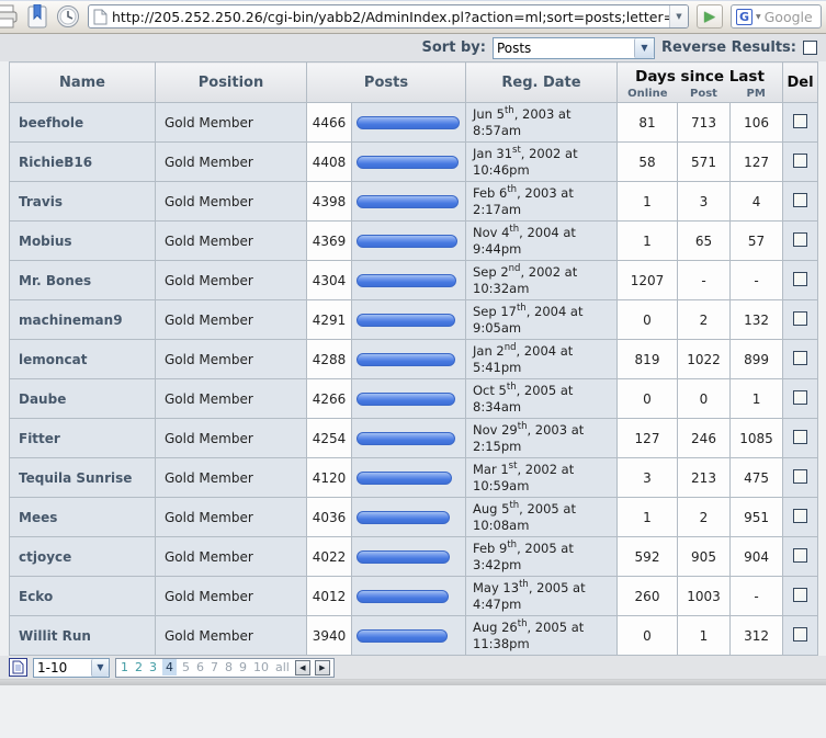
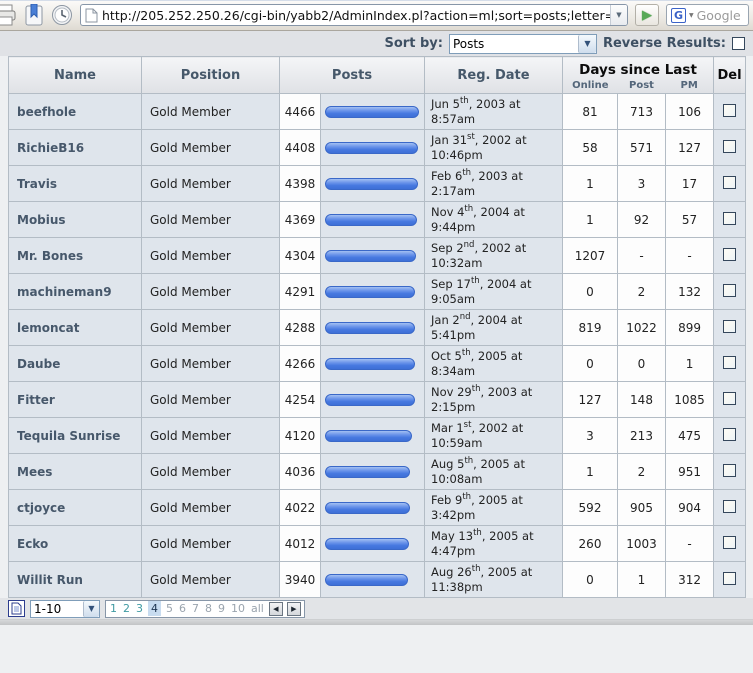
  http://205.252.250.26/cgi-bin/yabb2/AdminIndex.pl?action=ml;sort=posts;letter
  ▼
  ▶
  G
  Google
  Sort by:
  Posts
  ▼
  Reverse Results:
  Name	Position	Posts	Reg. Date	Days since Last Online Post PM	Del
  beefhole	Gold Member	4466		Jun 5th, 2003 at 8:57am	81	713	106
  RichieB16	Gold Member	4408		Jan 31st, 2002 at 10:46pm	58	571	127
- Travis	Gold Member	4398		Feb 6th, 2003 at 2:17am	1	3	4
+ Travis	Gold Member	4398		Feb 6th, 2003 at 2:17am	1	3	17
- Mobius	Gold Member	4369		Nov 4th, 2004 at 9:44pm	1	65	57
+ Mobius	Gold Member	4369		Nov 4th, 2004 at 9:44pm	1	92	57
  Mr. Bones	Gold Member	4304		Sep 2nd, 2002 at 10:32am	1207	-	-
  machineman9	Gold Member	4291		Sep 17th, 2004 at 9:05am	0	2	132
  lemoncat	Gold Member	4288		Jan 2nd, 2004 at 5:41pm	819	1022	899
  Daube	Gold Member	4266		Oct 5th, 2005 at 8:34am	0	0	1
- Fitter	Gold Member	4254		Nov 29th, 2003 at 2:15pm	127	246	1085
+ Fitter	Gold Member	4254		Nov 29th, 2003 at 2:15pm	127	148	1085
  Tequila Sunrise	Gold Member	4120		Mar 1st, 2002 at 10:59am	3	213	475
  Mees	Gold Member	4036		Aug 5th, 2005 at 10:08am	1	2	951
  ctjoyce	Gold Member	4022		Feb 9th, 2005 at 3:42pm	592	905	904
  Ecko	Gold Member	4012		May 13th, 2005 at 4:47pm	260	1003	-
  Willit Run	Gold Member	3940		Aug 26th, 2005 at 11:38pm	0	1	312
  1-10
  ▼
  1
  2
  3
  4
  5
  6
  7
  8
  9
  10
  all
  ◀
  ▶
